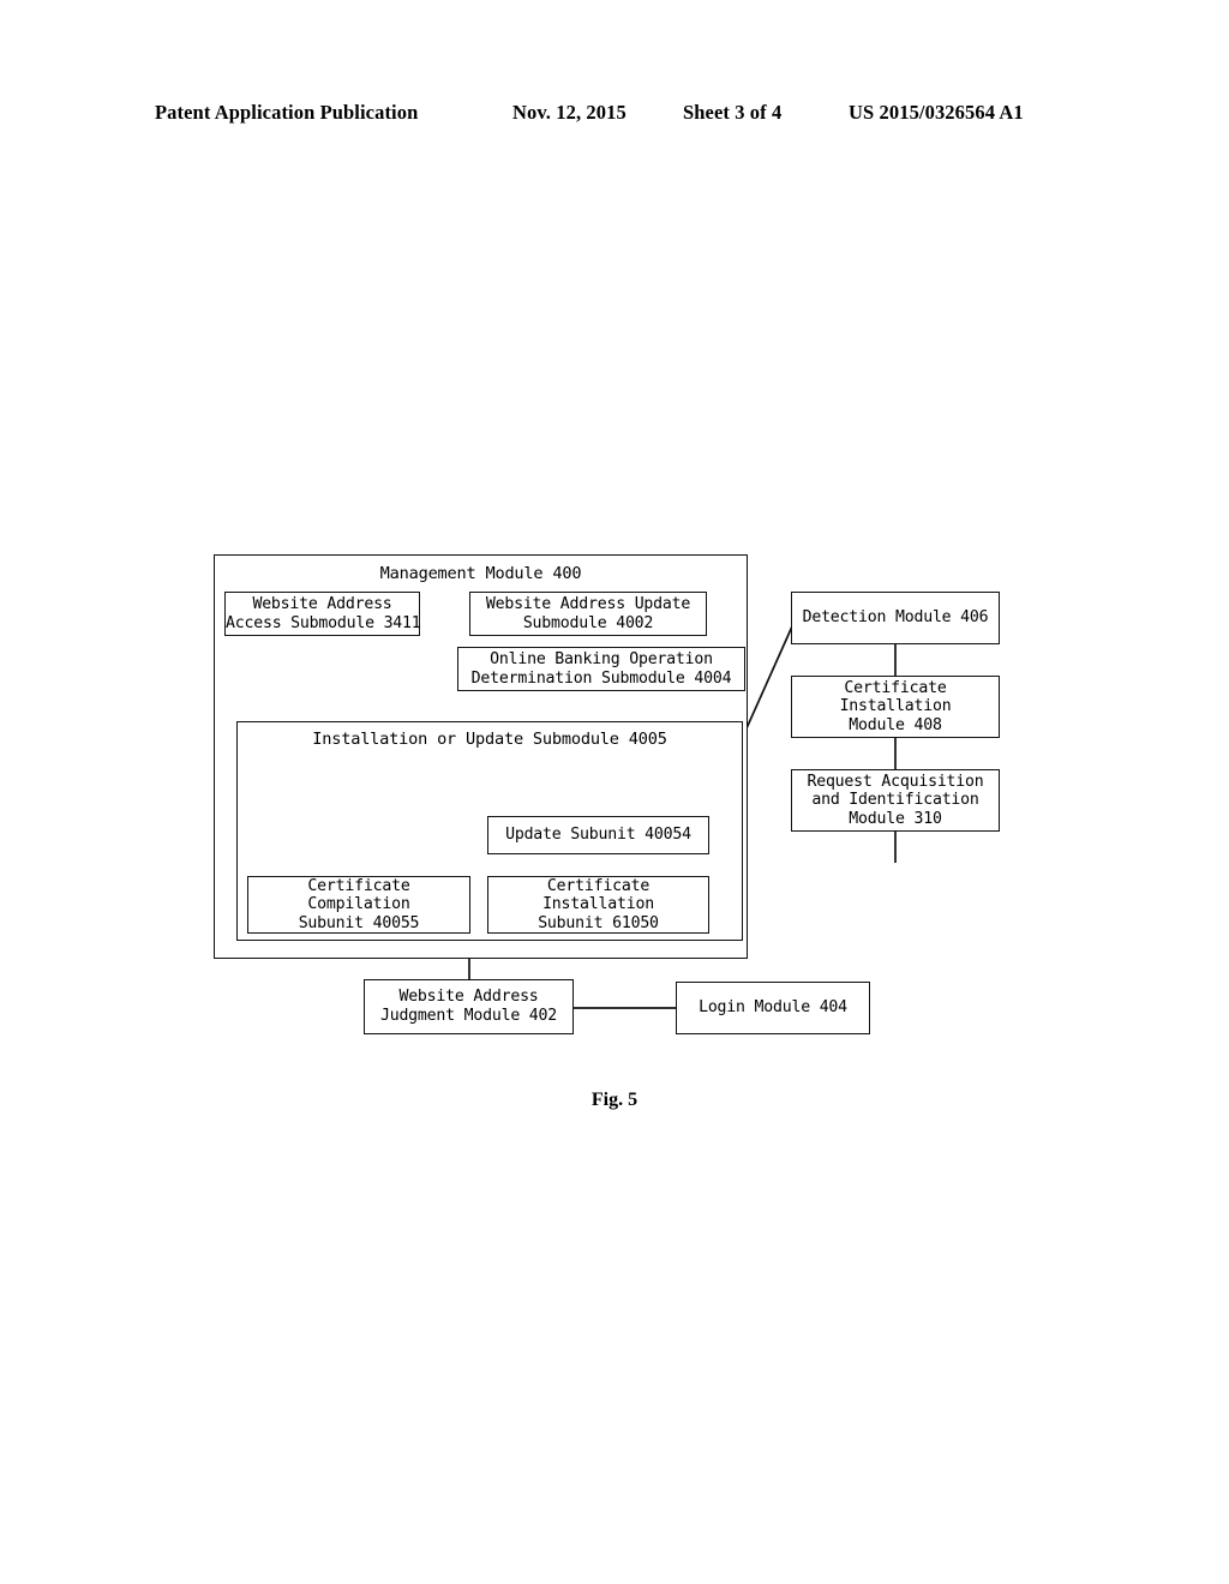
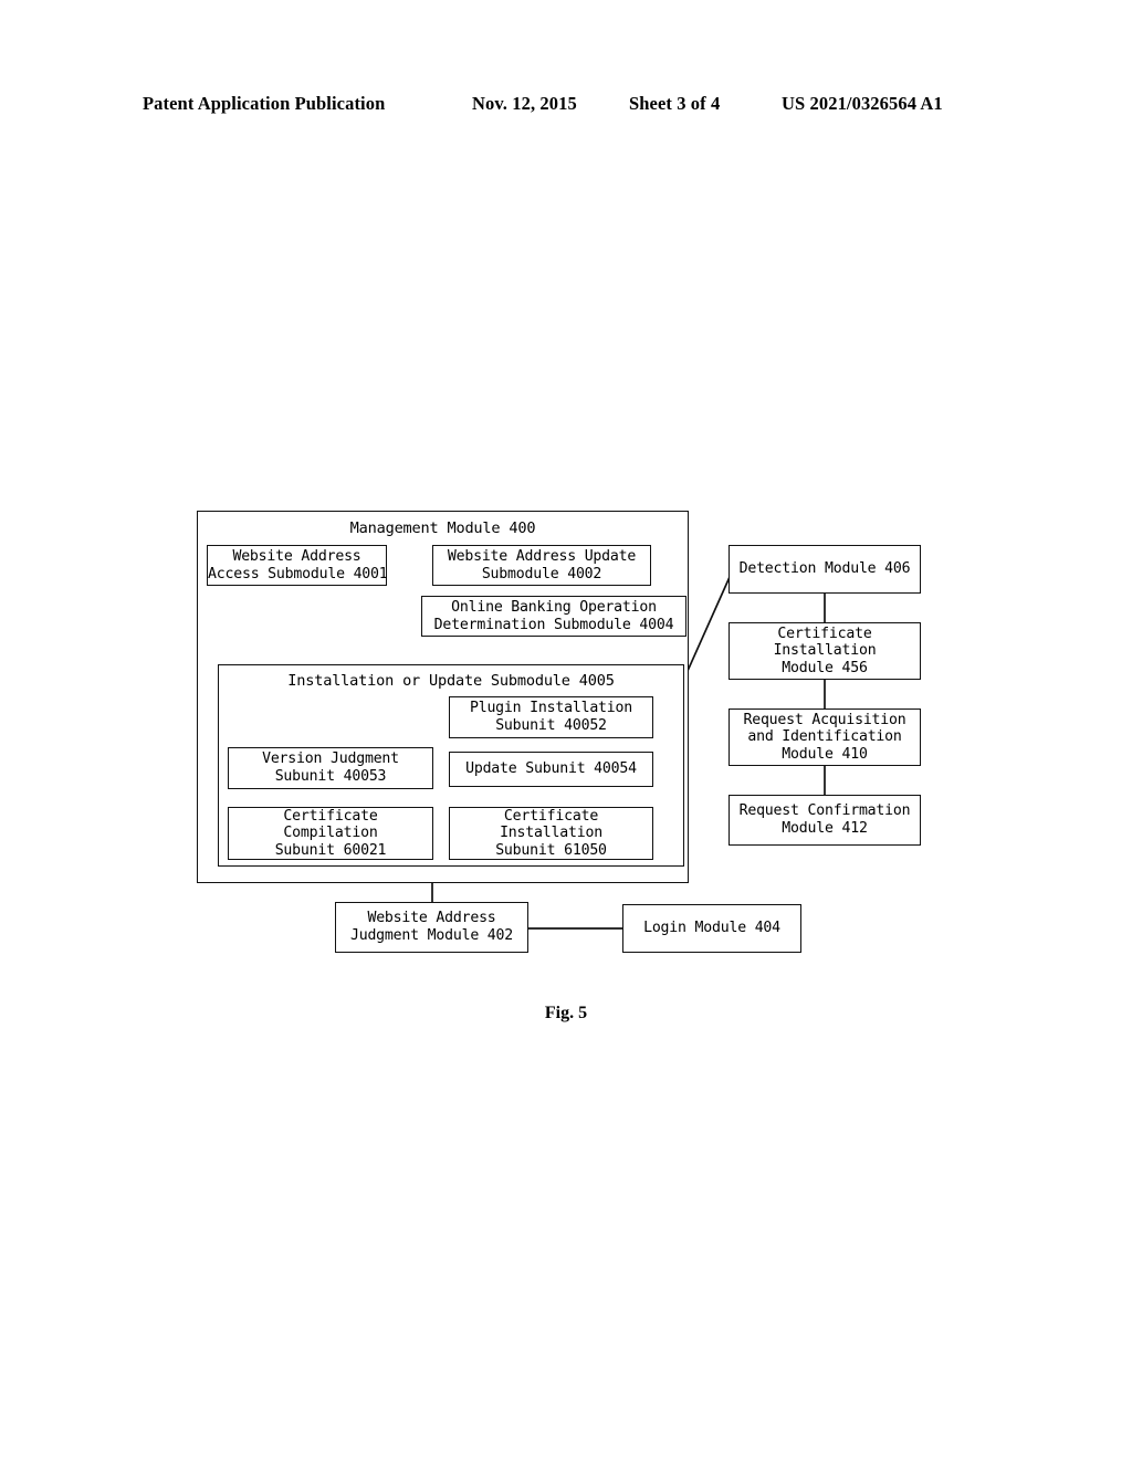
  Patent Application Publication
  Nov. 12, 2015
  Sheet 3 of 4
- US 2015/0326564 A1
+ US 2021/0326564 A1
  Management Module 400
  Website Address
- Access Submodule 3411
+ Access Submodule 4001
  Website Address Update
  Submodule 4002
  Online Banking Operation
  Determination Submodule 4004
  Installation or Update Submodule 4005
+ Plugin Installation
+ Subunit 40052
+ Version Judgment
+ Subunit 40053
  Update Subunit 40054
  Certificate
  Compilation
- Subunit 40055
+ Subunit 60021
  Certificate
  Installation
  Subunit 61050
  Detection Module 406
  Certificate
  Installation
- Module 408
+ Module 456
  Request Acquisition
  and Identification
- Module 310
+ Module 410
+ Request Confirmation
+ Module 412
  Website Address
  Judgment Module 402
  Login Module 404
  Fig. 5
